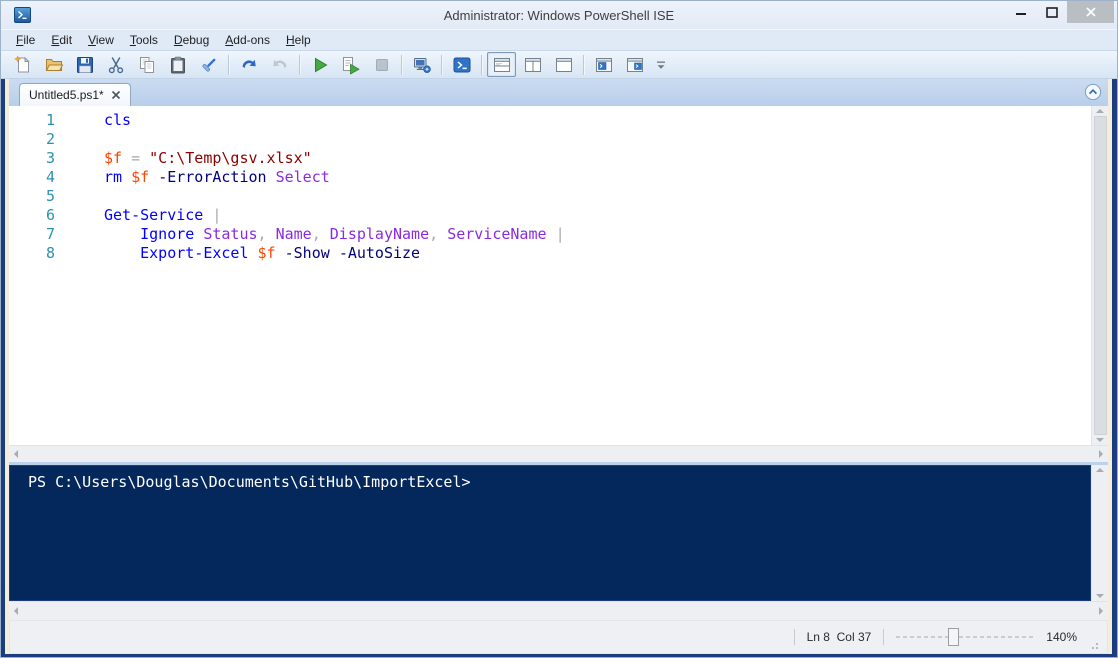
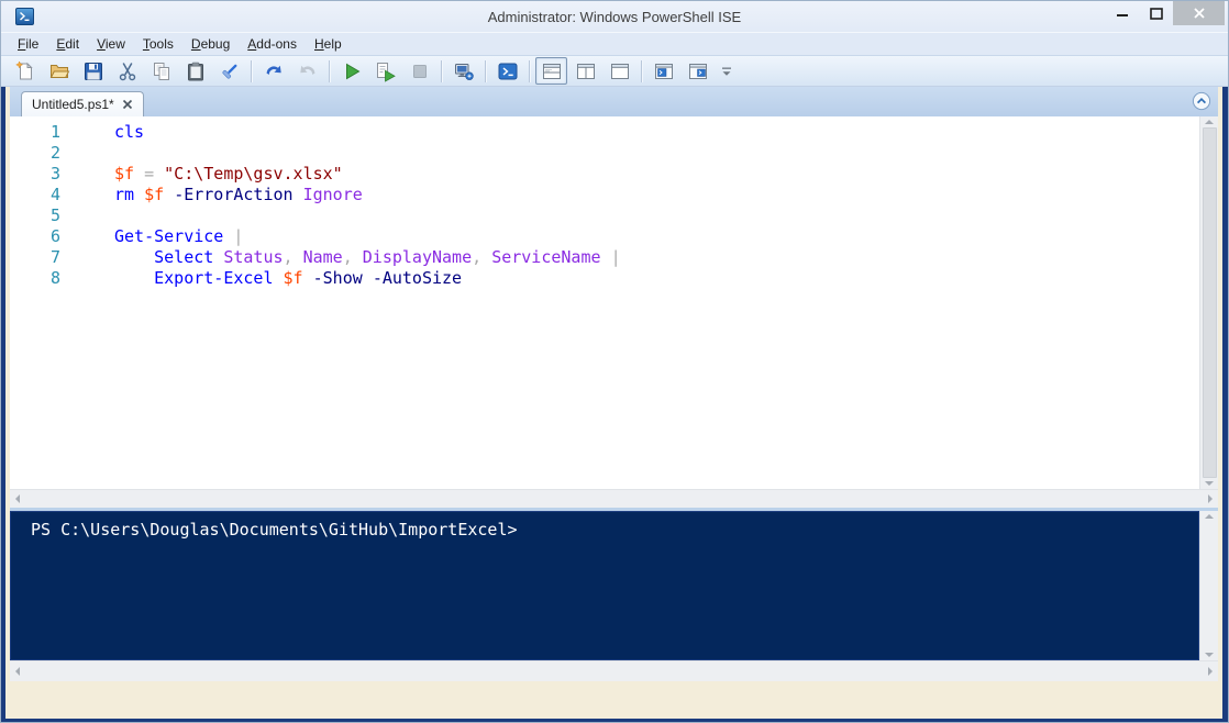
  Administrator: Windows PowerShell ISE
  File
  Edit
  View
  Tools
  Debug
  Add-ons
  Help
  Untitled5.ps1*
  1
  cls
  2
  3
  $f = "C:\Temp\gsv.xlsx"
  4
- rm $f -ErrorAction Select
+ rm $f -ErrorAction Ignore
  5
  6
  Get-Service |
  7
- Ignore Status, Name, DisplayName, ServiceName |
+ Select Status, Name, DisplayName, ServiceName |
  8
  Export-Excel $f -Show -AutoSize
  PS C:\Users\Douglas\Documents\GitHub\ImportExcel>
- Ln 8 Col 37
- 140%
